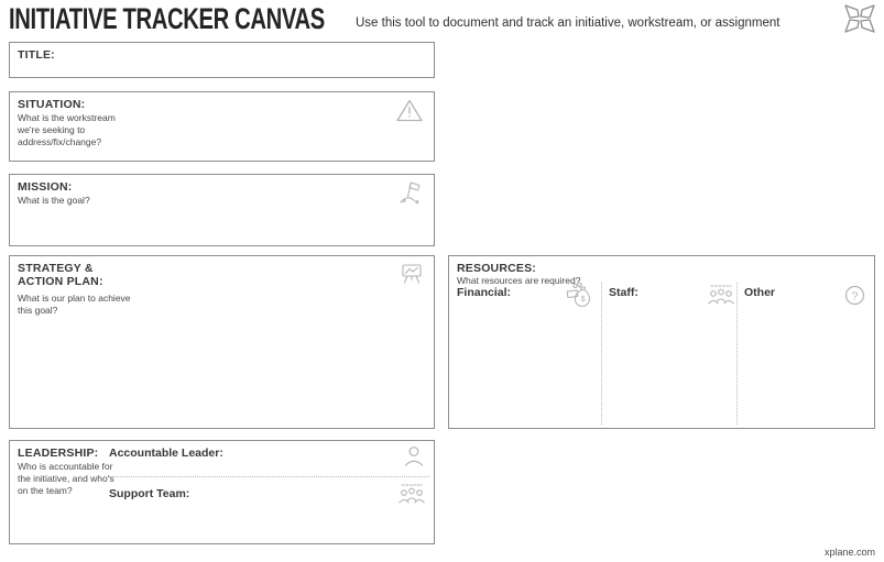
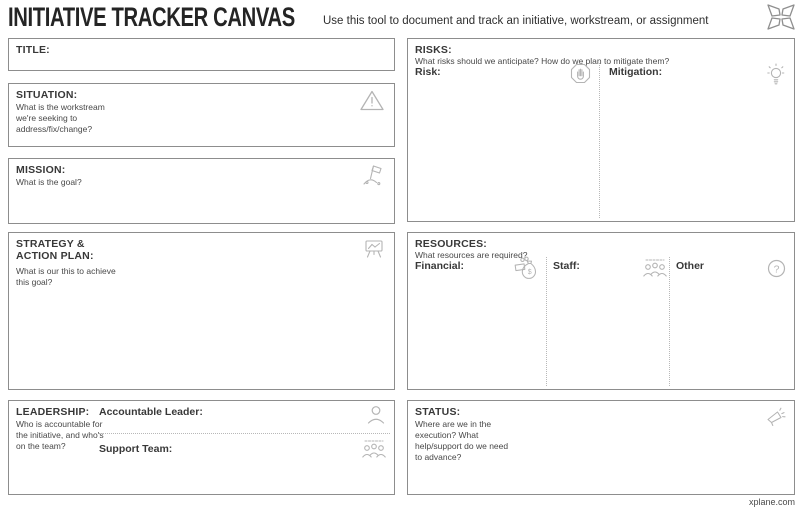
  INITIATIVE TRACKER CANVAS
  Use this tool to document and track an initiative, workstream, or assignment
  TITLE:
  SITUATION:
  What is the workstream we're seeking to address/fix/change?
  MISSION:
  What is the goal?
  STRATEGY & ACTION PLAN:
- What is our plan to achieve this goal?
+ What is our this to achieve this goal?
  LEADERSHIP:
  Who is accountable for the initiative, and who's on the team?
  Accountable Leader:
  Support Team:
+ RISKS:
+ What risks should we anticipate? How do we plan to mitigate them?
+ Risk:
+ Mitigation:
  RESOURCES:
  What resources are required?
  Financial:
  Staff:
  Other
  ?
+ STATUS:
+ Where are we in the execution? What help/support do we need to advance?
  xplane.com
